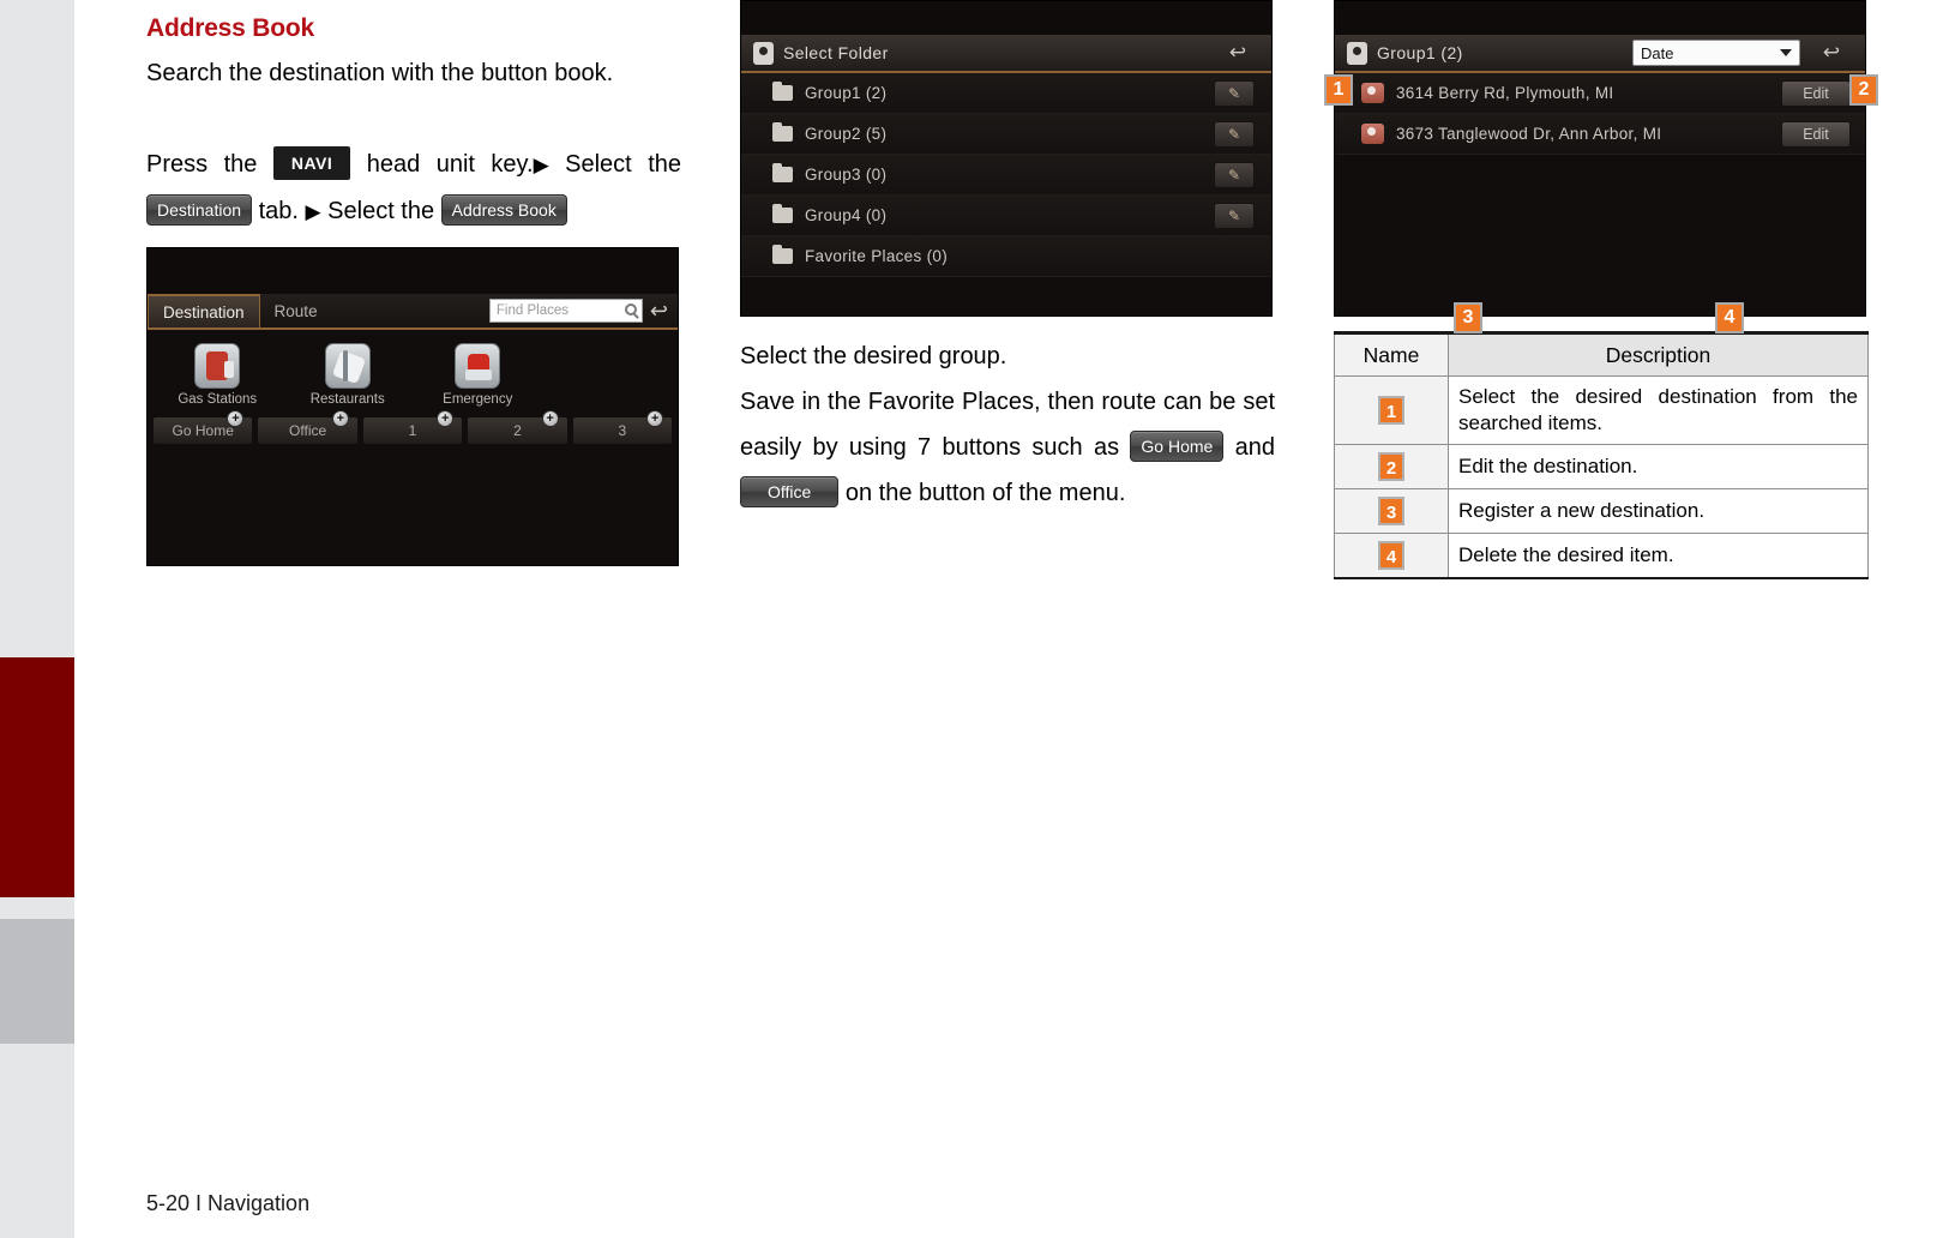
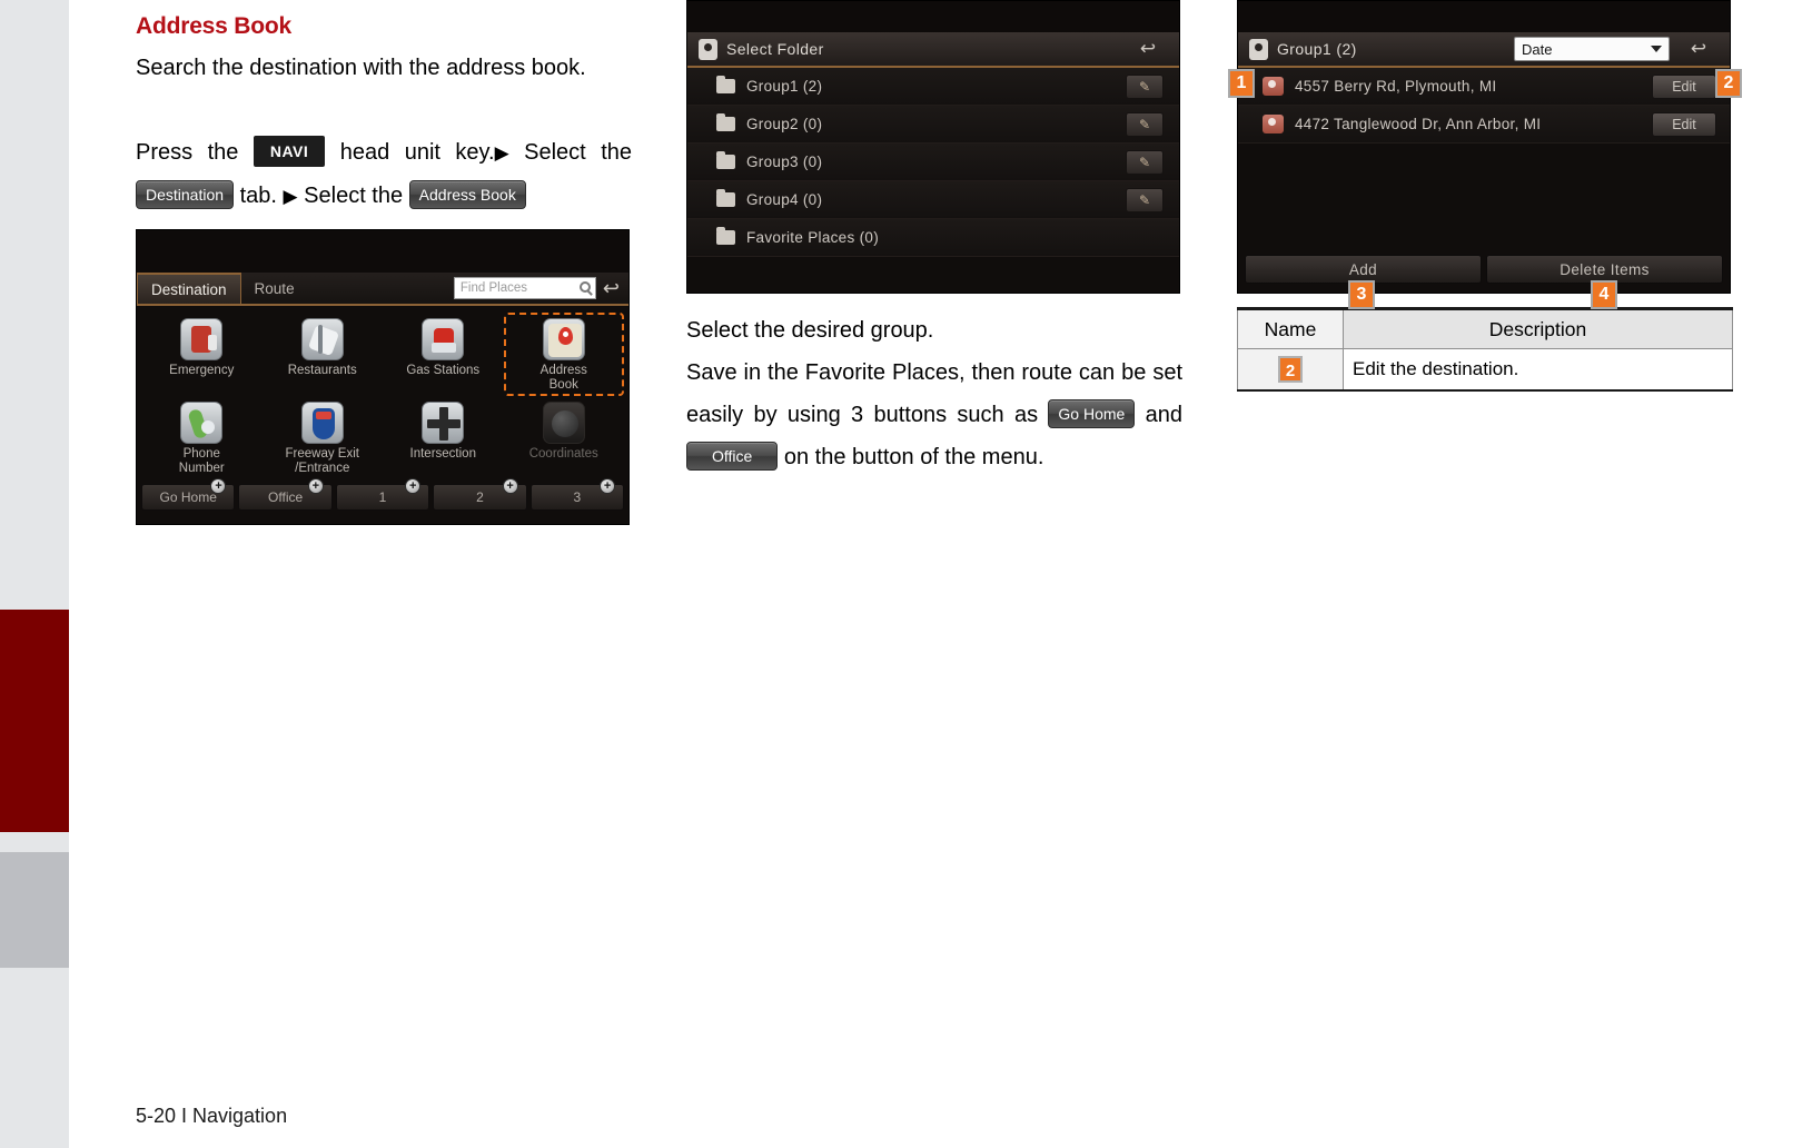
  Address Book
- Search the destination with the button book.
+ Search the destination with the address book.
  Press the NAVI head unit key.▶ Select the Destination tab. ▶ Select the Address Book
  Destination
  Route
  Find Places
  ↩
- Gas Stations
+ Emergency
  Restaurants
- Emergency
+ Gas Stations
+ Address
+ Book
+ Phone
+ Number
+ Freeway Exit
+ /Entrance
+ Intersection
+ Coordinates
  Go Home
  +
  Office
  +
  1
  +
  2
  +
  3
  +
  Select Folder
  ↩
  Group1 (2)
  ✎
- Group2 (5)
+ Group2 (0)
  ✎
  Group3 (0)
  ✎
  Group4 (0)
  ✎
  Favorite Places (0)
  Select the desired group.
- Save in the Favorite Places, then route can be set easily by using 7 buttons such as Go Home and Office on the button of the menu.
+ Save in the Favorite Places, then route can be set easily by using 3 buttons such as Go Home and Office on the button of the menu.
  Group1 (2)
  Date
  ↩
- 3614 Berry Rd, Plymouth, MI
+ 4557 Berry Rd, Plymouth, MI
  Edit
- 3673 Tanglewood Dr, Ann Arbor, MI
+ 4472 Tanglewood Dr, Ann Arbor, MI
  Edit
+ Add
+ Delete Items
  1
  2
  3
  4
  Name	Description
- 1	Select the desired destination from the searched items.
  2	Edit the destination.
- 3	Register a new destination.
- 4	Delete the desired item.
  5-20 I Navigation
